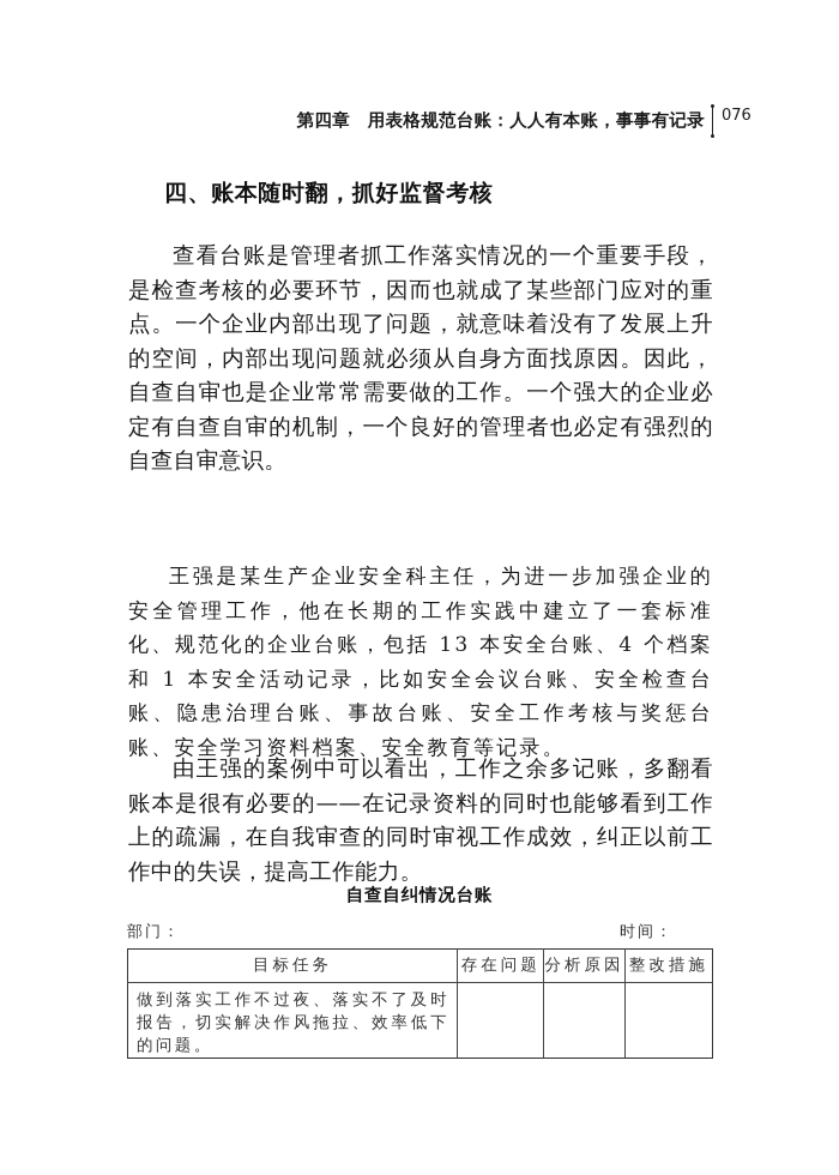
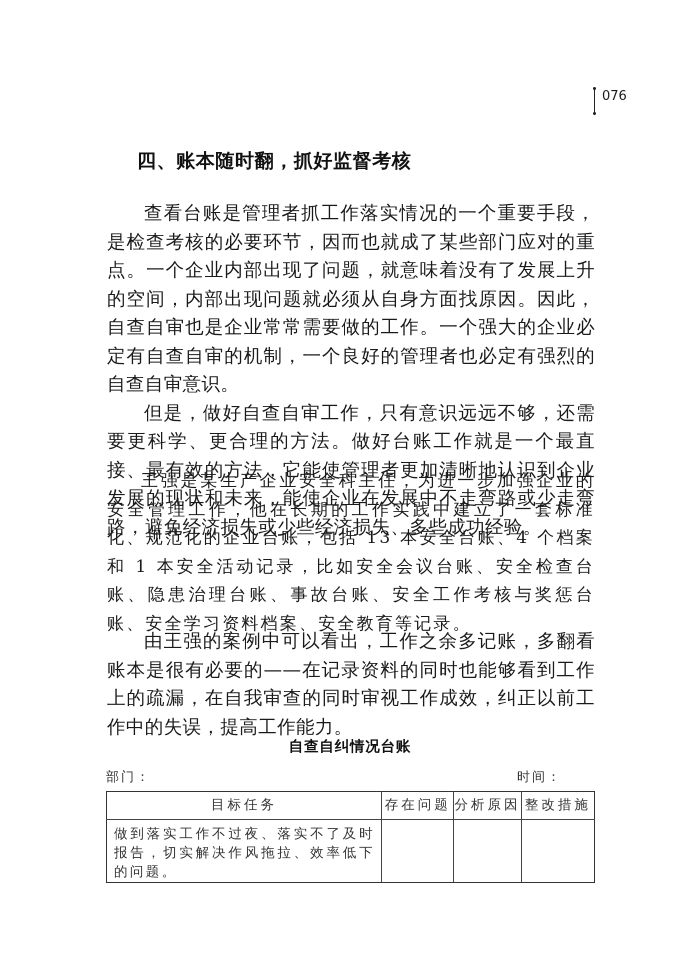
- 第四章 用表格规范台账：人人有本账，事事有记录
  076
  四、账本随时翻，抓好监督考核
  查看台账是管理者抓工作落实情况的一个重要手段，是检查考核的必要环节，因而也就成了某些部门应对的重点。一个企业内部出现了问题，就意味着没有了发展上升的空间，内部出现问题就必须从自身方面找原因。因此，自查自审也是企业常常需要做的工作。一个强大的企业必定有自查自审的机制，一个良好的管理者也必定有强烈的自查自审意识。
+ 但是，做好自查自审工作，只有意识远远不够，还需要更科学、更合理的方法。做好台账工作就是一个最直接、最有效的方法，它能使管理者更加清晰地认识到企业发展的现状和未来，能使企业在发展中不走弯路或少走弯路，避免经济损失或少些经济损失、多些成功经验。
  王强是某生产企业安全科主任，为进一步加强企业的安全管理工作，他在长期的工作实践中建立了一套标准化、规范化的企业台账，包括 13 本安全台账、4 个档案和 1 本安全活动记录，比如安全会议台账、安全检查台账、隐患治理台账、事故台账、安全工作考核与奖惩台账、安全学习资料档案、安全教育等记录。
  由王强的案例中可以看出，工作之余多记账，多翻看账本是很有必要的——在记录资料的同时也能够看到工作上的疏漏，在自我审查的同时审视工作成效，纠正以前工作中的失误，提高工作能力。
  自查自纠情况台账
  部门：
  时间：
  目标任务	存在问题	分析原因	整改措施
  做到落实工作不过夜、落实不了及时报告，切实解决作风拖拉、效率低下的问题。
